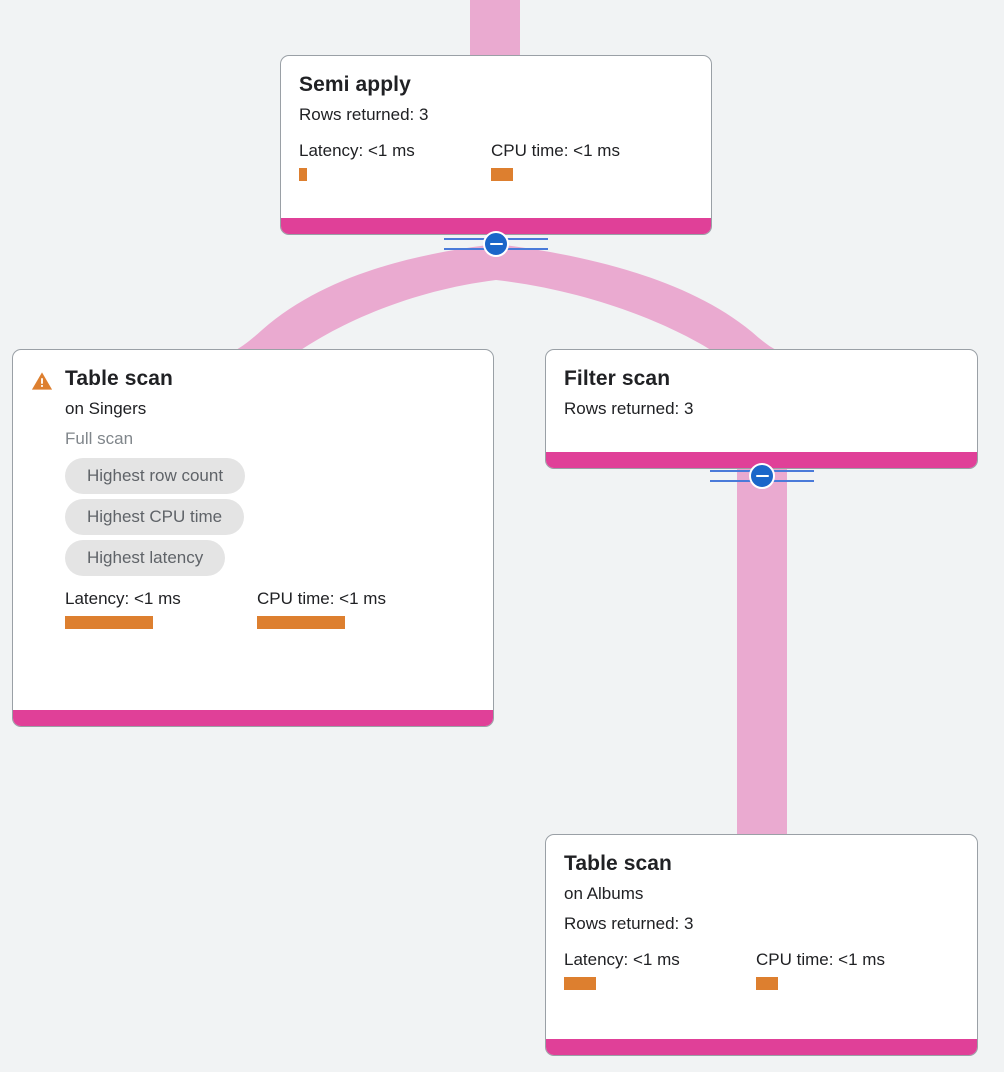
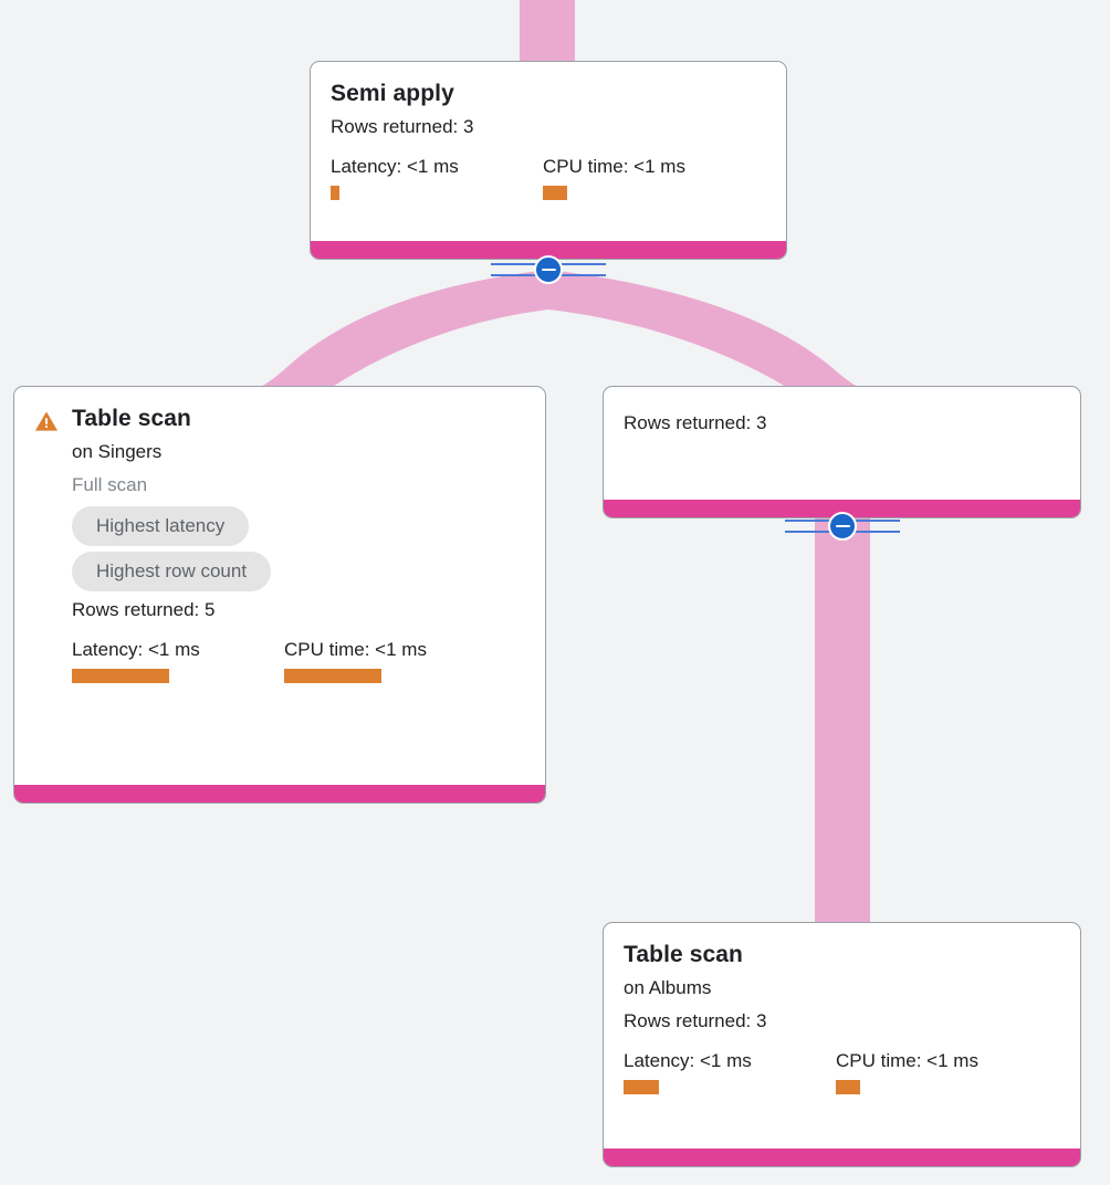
  Semi apply
  Rows returned: 3
  Latency: <1 ms
  CPU time: <1 ms
  Table scan
  on Singers
  Full scan
- Highest row count
+ Highest latency
- Highest CPU time
- Highest latency
+ Highest row count
+ Rows returned: 5
  Latency: <1 ms
  CPU time: <1 ms
- Filter scan
  Rows returned: 3
  Table scan
  on Albums
  Rows returned: 3
  Latency: <1 ms
  CPU time: <1 ms
